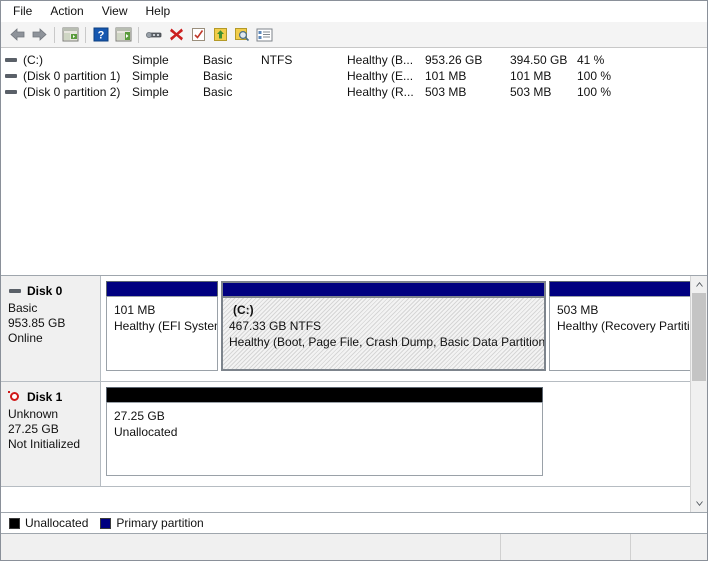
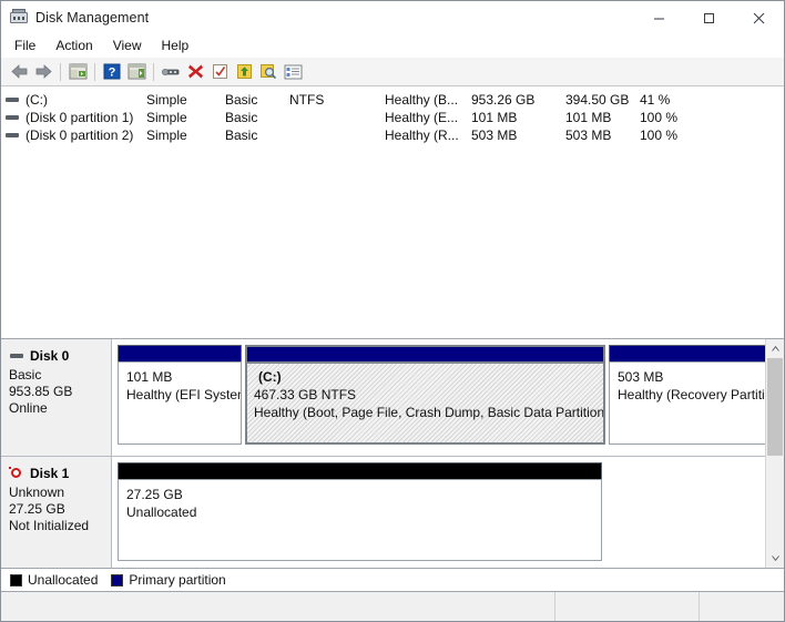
+ Disk Management
  File
  Action
  View
  Help
  ?
  (C:)
  Simple
  Basic
  NTFS
  Healthy (B...
  953.26 GB
  394.50 GB
  41 %
  (Disk 0 partition 1)
  Simple
  Basic
  Healthy (E...
  101 MB
  101 MB
  100 %
  (Disk 0 partition 2)
  Simple
  Basic
  Healthy (R...
  503 MB
  503 MB
  100 %
  Disk 0
  Basic
  953.85 GB
  Online
  101 MB
  Healthy (EFI Syste
  (C:)
  467.33 GB NTFS
  Healthy (Boot, Page File, Crash Dump, Basic Data Partition
  503 MB
  Healthy (Recovery Partiti
  Disk 1
  Unknown
  27.25 GB
  Not Initialized
  27.25 GB
  Unallocated
  Unallocated
  Primary partition
